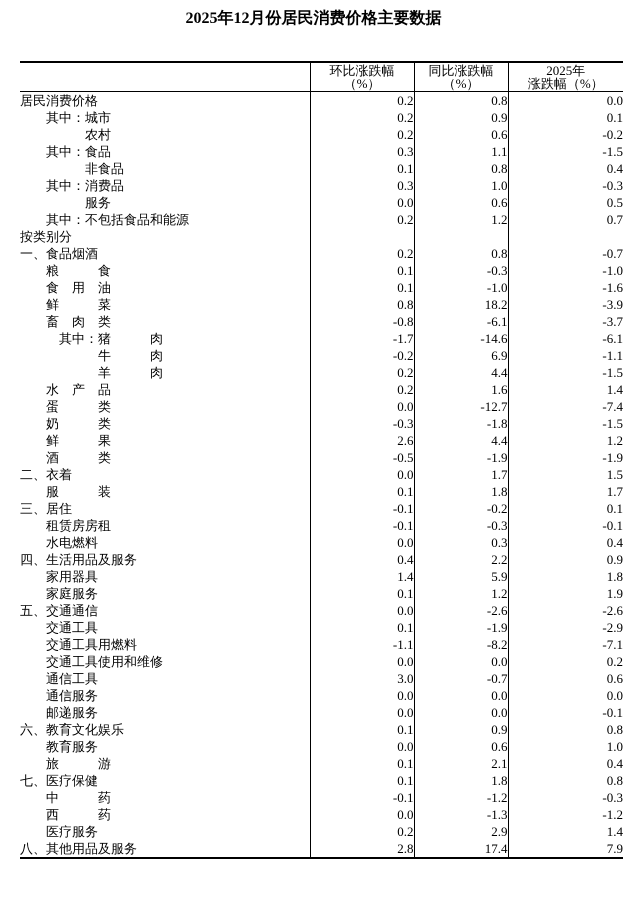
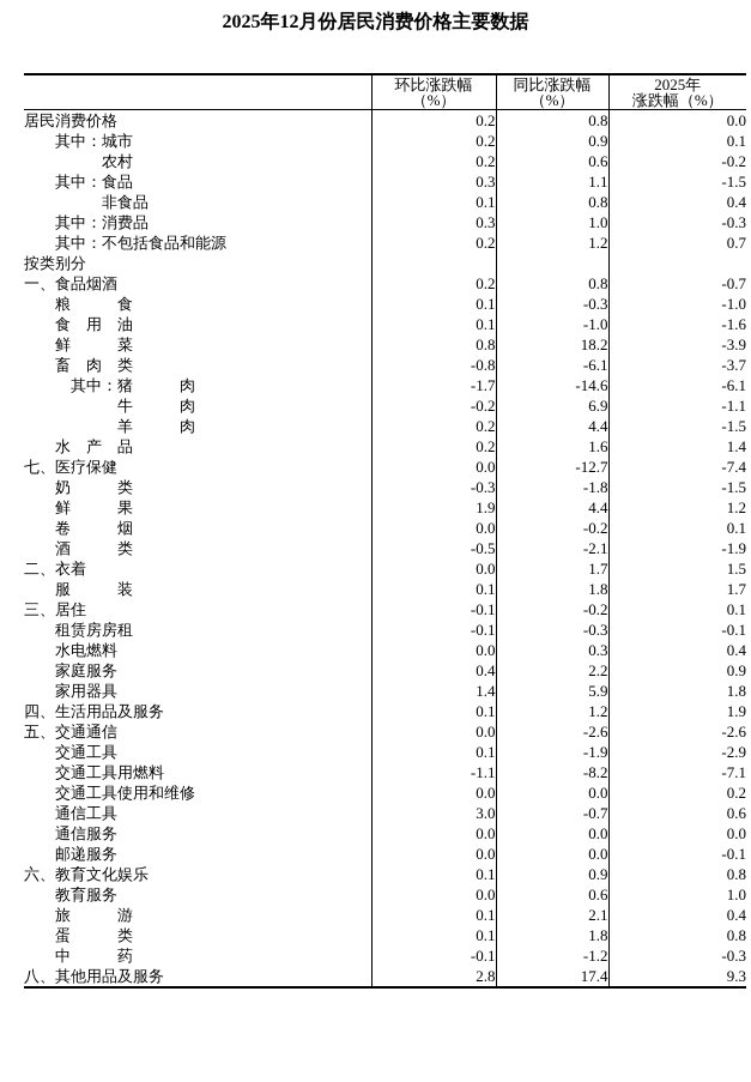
  2025年12月份居民消费价格主要数据
  	环比涨跌幅 （%）	同比涨跌幅 （%）	2025年 涨跌幅（%）
  居民消费价格	0.2	0.8	0.0
  其中：城市	0.2	0.9	0.1
  农村	0.2	0.6	-0.2
  其中：食品	0.3	1.1	-1.5
  非食品	0.1	0.8	0.4
  其中：消费品	0.3	1.0	-0.3
- 服务	0.0	0.6	0.5
  其中：不包括食品和能源	0.2	1.2	0.7
  按类别分
  一、食品烟酒	0.2	0.8	-0.7
  粮 食	0.1	-0.3	-1.0
  食 用 油	0.1	-1.0	-1.6
  鲜 菜	0.8	18.2	-3.9
  畜 肉 类	-0.8	-6.1	-3.7
  其中：猪 肉	-1.7	-14.6	-6.1
  牛 肉	-0.2	6.9	-1.1
  羊 肉	0.2	4.4	-1.5
  水 产 品	0.2	1.6	1.4
- 蛋 类	0.0	-12.7	-7.4
+ 七、医疗保健	0.0	-12.7	-7.4
  奶 类	-0.3	-1.8	-1.5
- 鲜 果	2.6	4.4	1.2
+ 鲜 果	1.9	4.4	1.2
+ 卷 烟	0.0	-0.2	0.1
- 酒 类	-0.5	-1.9	-1.9
+ 酒 类	-0.5	-2.1	-1.9
  二、衣着	0.0	1.7	1.5
  服 装	0.1	1.8	1.7
  三、居住	-0.1	-0.2	0.1
  租赁房房租	-0.1	-0.3	-0.1
  水电燃料	0.0	0.3	0.4
- 四、生活用品及服务	0.4	2.2	0.9
+ 家庭服务	0.4	2.2	0.9
  家用器具	1.4	5.9	1.8
- 家庭服务	0.1	1.2	1.9
+ 四、生活用品及服务	0.1	1.2	1.9
  五、交通通信	0.0	-2.6	-2.6
  交通工具	0.1	-1.9	-2.9
  交通工具用燃料	-1.1	-8.2	-7.1
  交通工具使用和维修	0.0	0.0	0.2
  通信工具	3.0	-0.7	0.6
  通信服务	0.0	0.0	0.0
  邮递服务	0.0	0.0	-0.1
  六、教育文化娱乐	0.1	0.9	0.8
  教育服务	0.0	0.6	1.0
  旅 游	0.1	2.1	0.4
- 七、医疗保健	0.1	1.8	0.8
+ 蛋 类	0.1	1.8	0.8
  中 药	-0.1	-1.2	-0.3
- 西 药	0.0	-1.3	-1.2
- 医疗服务	0.2	2.9	1.4
- 八、其他用品及服务	2.8	17.4	7.9
+ 八、其他用品及服务	2.8	17.4	9.3
